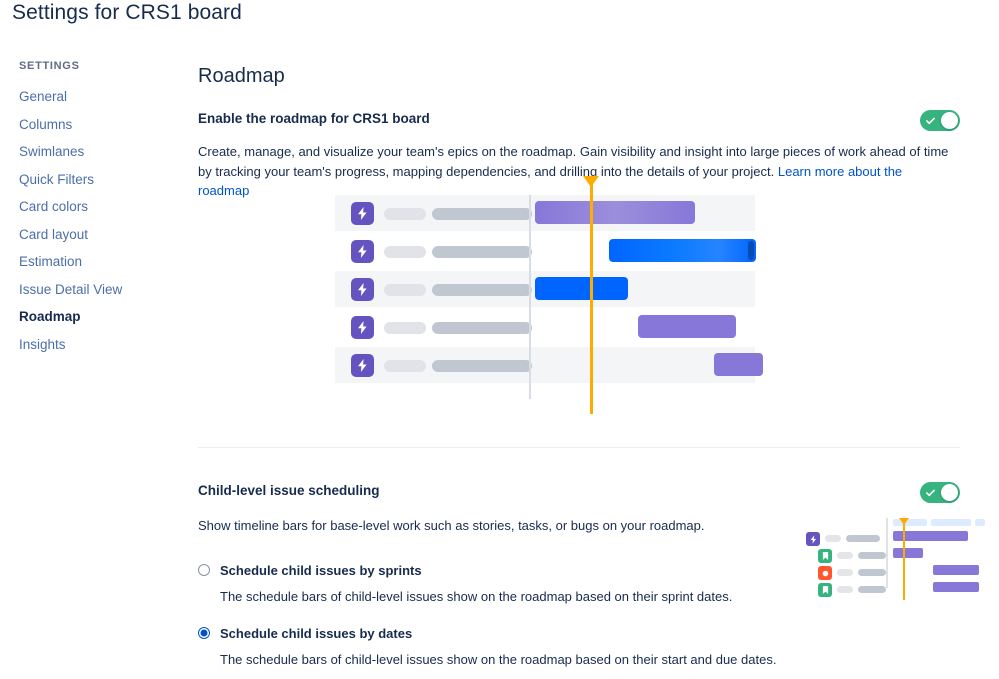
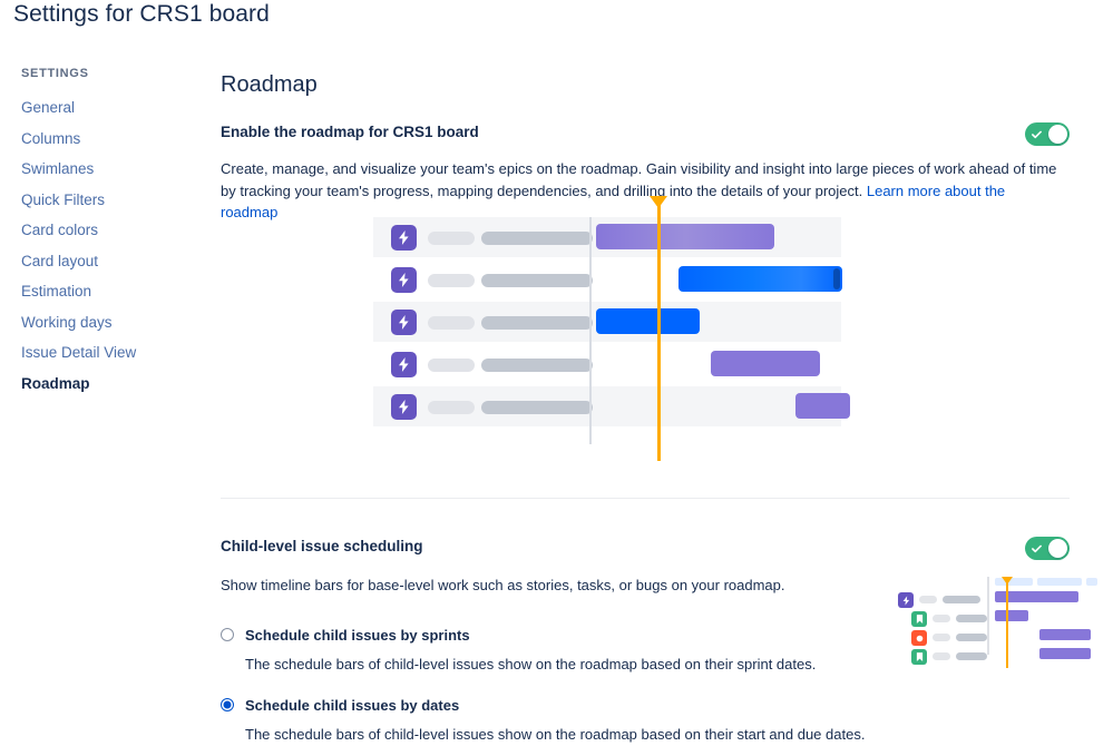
  Settings for CRS1 board
  SETTINGS
  General
  Columns
  Swimlanes
  Quick Filters
  Card colors
  Card layout
  Estimation
+ Working days
  Issue Detail View
  Roadmap
- Insights
  Roadmap
  Enable the roadmap for CRS1 board
  Create, manage, and visualize your team's epics on the roadmap. Gain visibility and insight into large pieces of work ahead of time by tracking your team's progress, mapping dependencies, and drilling into the details of your project. Learn more about the roadmap
  Child-level issue scheduling
  Show timeline bars for base-level work such as stories, tasks, or bugs on your roadmap.
  Schedule child issues by sprints
  The schedule bars of child-level issues show on the roadmap based on their sprint dates.
  Schedule child issues by dates
  The schedule bars of child-level issues show on the roadmap based on their start and due dates.
